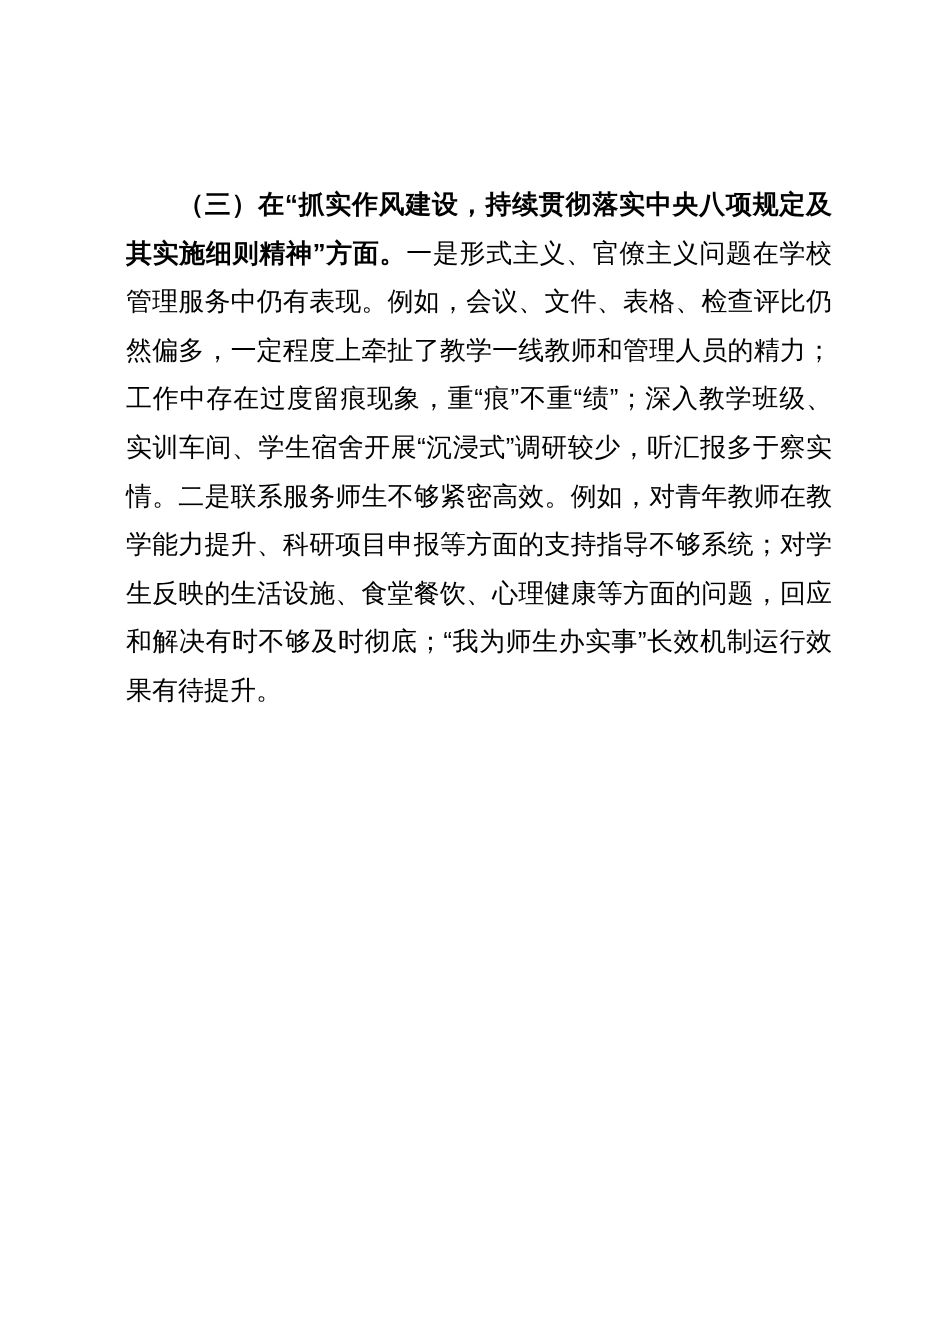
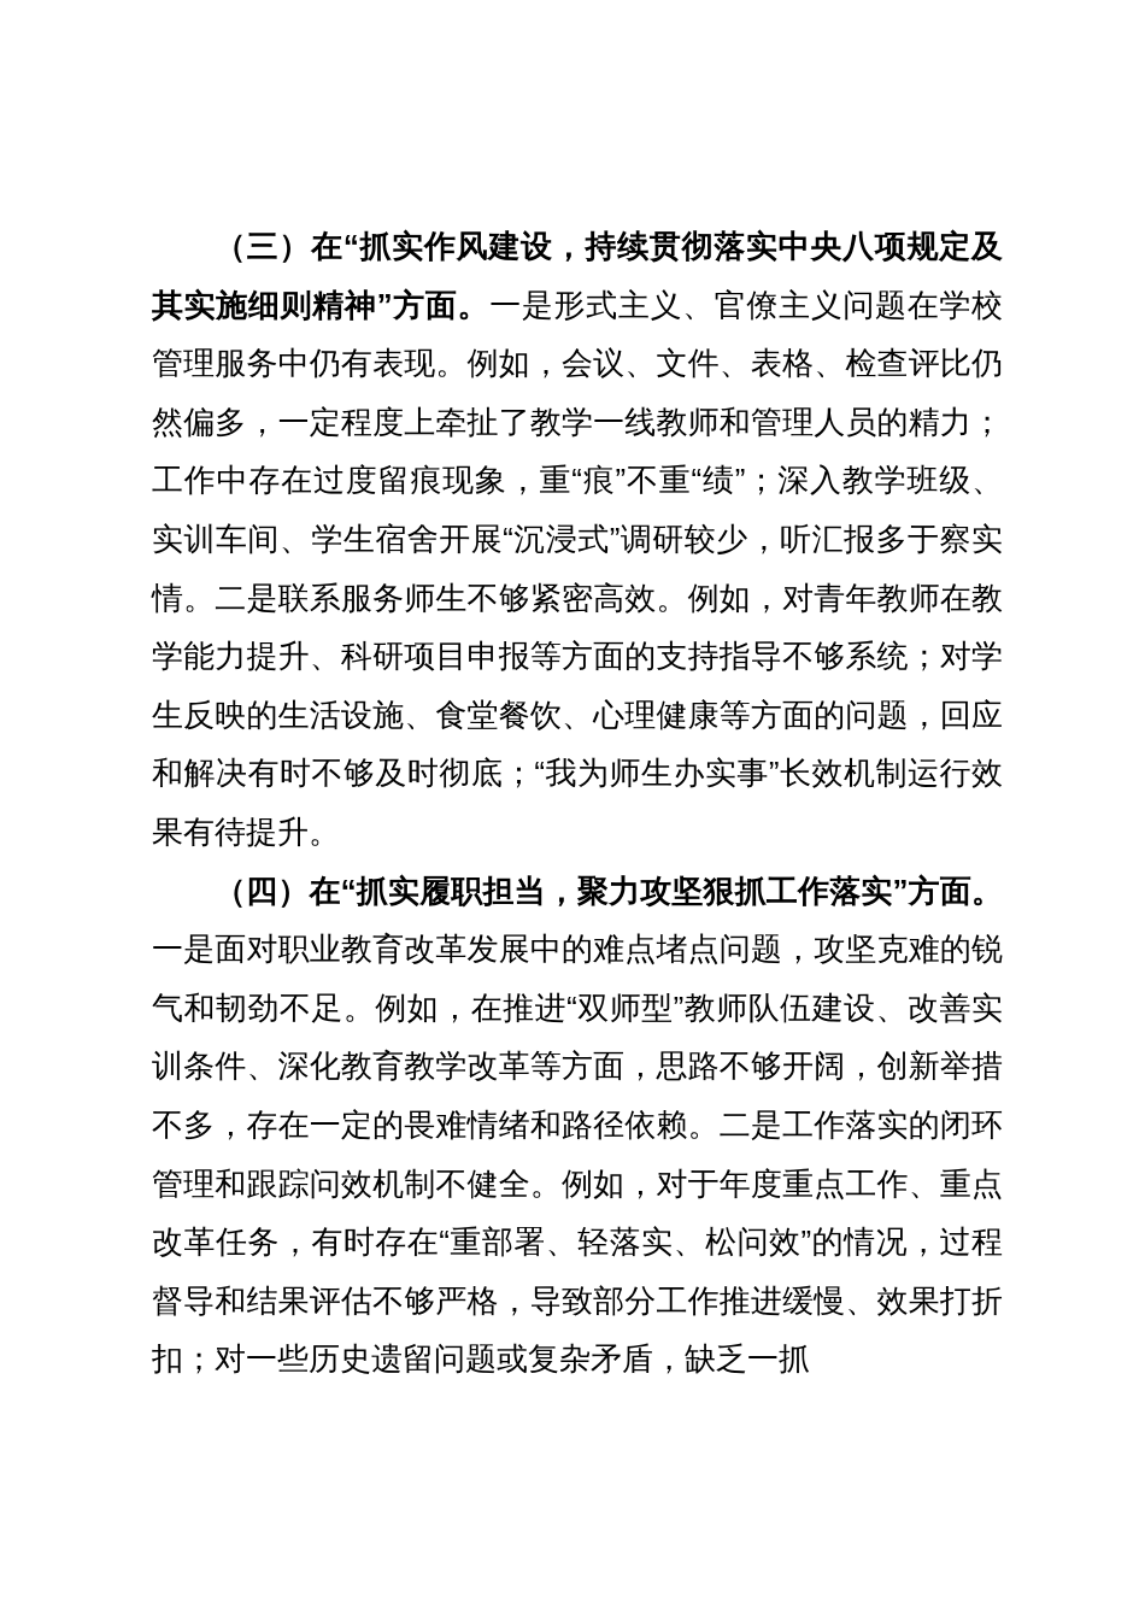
  （三）在“抓实作风建设，持续贯彻落实中央八项规定及其实施细则精神”方面。一是形式主义、官僚主义问题在学校管理服务中仍有表现。例如，会议、文件、表格、检查评比仍然偏多，一定程度上牵扯了教学一线教师和管理人员的精力；工作中存在过度留痕现象，重“痕”不重“绩”；深入教学班级、实训车间、学生宿舍开展“沉浸式”调研较少，听汇报多于察实情。二是联系服务师生不够紧密高效。例如，对青年教师在教学能力提升、科研项目申报等方面的支持指导不够系统；对学生反映的生活设施、食堂餐饮、心理健康等方面的问题，回应和解决有时不够及时彻底；“我为师生办实事”长效机制运行效果有待提升。
+ （四）在“抓实履职担当，聚力攻坚狠抓工作落实”方面。一是面对职业教育改革发展中的难点堵点问题，攻坚克难的锐气和韧劲不足。例如，在推进“双师型”教师队伍建设、改善实训条件、深化教育教学改革等方面，思路不够开阔，创新举措不多，存在一定的畏难情绪和路径依赖。二是工作落实的闭环管理和跟踪问效机制不健全。例如，对于年度重点工作、重点改革任务，有时存在“重部署、轻落实、松问效”的情况，过程督导和结果评估不够严格，导致部分工作推进缓慢、效果打折扣；对一些历史遗留问题或复杂矛盾，缺乏一抓
